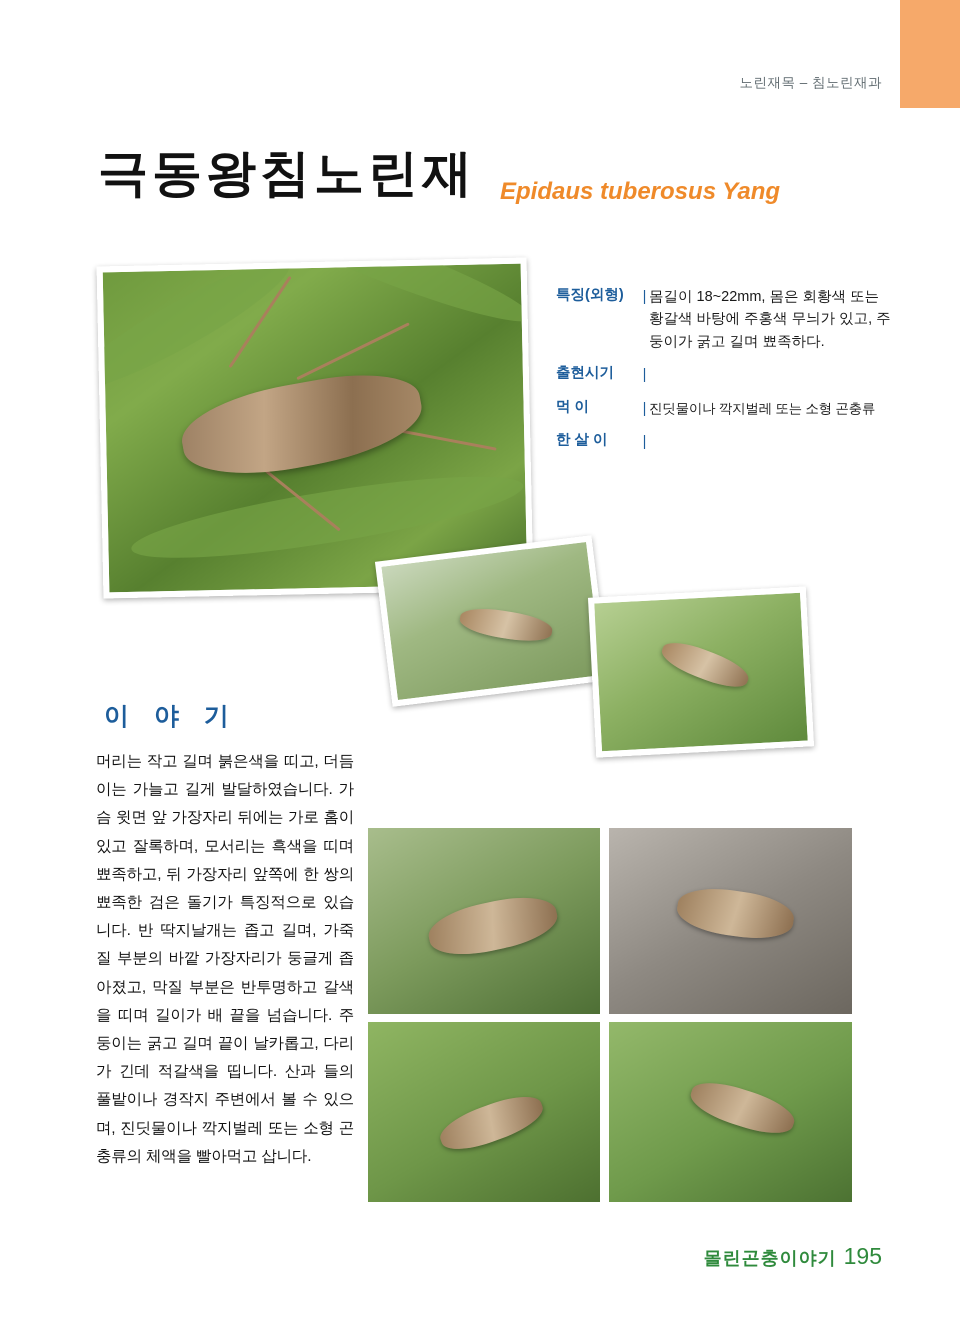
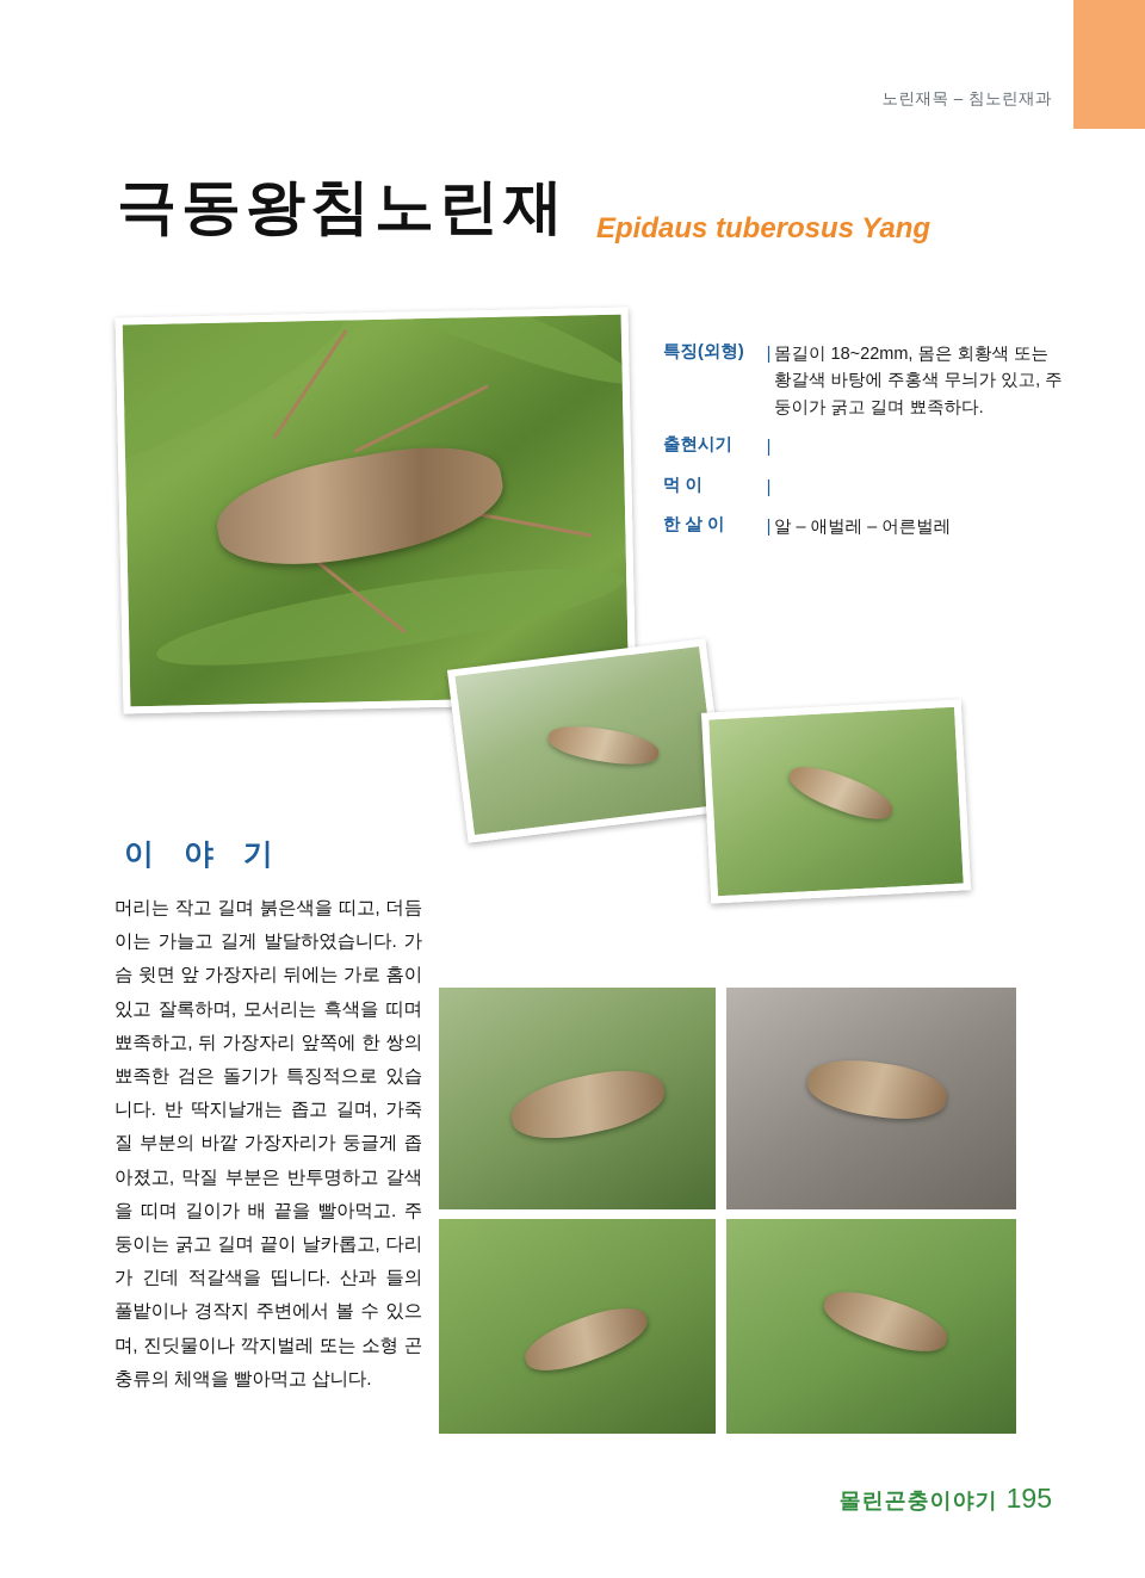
  노린재목 – 침노린재과
  극동왕침노린재
  Epidaus tuberosus Yang
  특징(외형)
  |
  몸길이 18~22mm, 몸은 회황색 또는 황갈색 바탕에 주홍색 무늬가 있고, 주둥이가 굵고 길며 뾰족하다.
  출현시기
  |
  먹 이
  |
- 진딧물이나 깍지벌레 또는 소형 곤충류
  한 살 이
  |
+ 알 – 애벌레 – 어른벌레
  이 야 기
- 머리는 작고 길며 붉은색을 띠고, 더듬이는 가늘고 길게 발달하였습니다. 가슴 윗면 앞 가장자리 뒤에는 가로 홈이 있고 잘록하며, 모서리는 흑색을 띠며 뾰족하고, 뒤 가장자리 앞쪽에 한 쌍의 뾰족한 검은 돌기가 특징적으로 있습니다. 반 딱지날개는 좁고 길며, 가죽질 부분의 바깥 가장자리가 둥글게 좁아졌고, 막질 부분은 반투명하고 갈색을 띠며 길이가 배 끝을 넘습니다. 주둥이는 굵고 길며 끝이 날카롭고, 다리가 긴데 적갈색을 띱니다. 산과 들의 풀밭이나 경작지 주변에서 볼 수 있으며, 진딧물이나 깍지벌레 또는 소형 곤충류의 체액을 빨아먹고 삽니다.
+ 머리는 작고 길며 붉은색을 띠고, 더듬이는 가늘고 길게 발달하였습니다. 가슴 윗면 앞 가장자리 뒤에는 가로 홈이 있고 잘록하며, 모서리는 흑색을 띠며 뾰족하고, 뒤 가장자리 앞쪽에 한 쌍의 뾰족한 검은 돌기가 특징적으로 있습니다. 반 딱지날개는 좁고 길며, 가죽질 부분의 바깥 가장자리가 둥글게 좁아졌고, 막질 부분은 반투명하고 갈색을 띠며 길이가 배 끝을 빨아먹고. 주둥이는 굵고 길며 끝이 날카롭고, 다리가 긴데 적갈색을 띱니다. 산과 들의 풀밭이나 경작지 주변에서 볼 수 있으며, 진딧물이나 깍지벌레 또는 소형 곤충류의 체액을 빨아먹고 삽니다.
  몰린곤충이야기
  195
